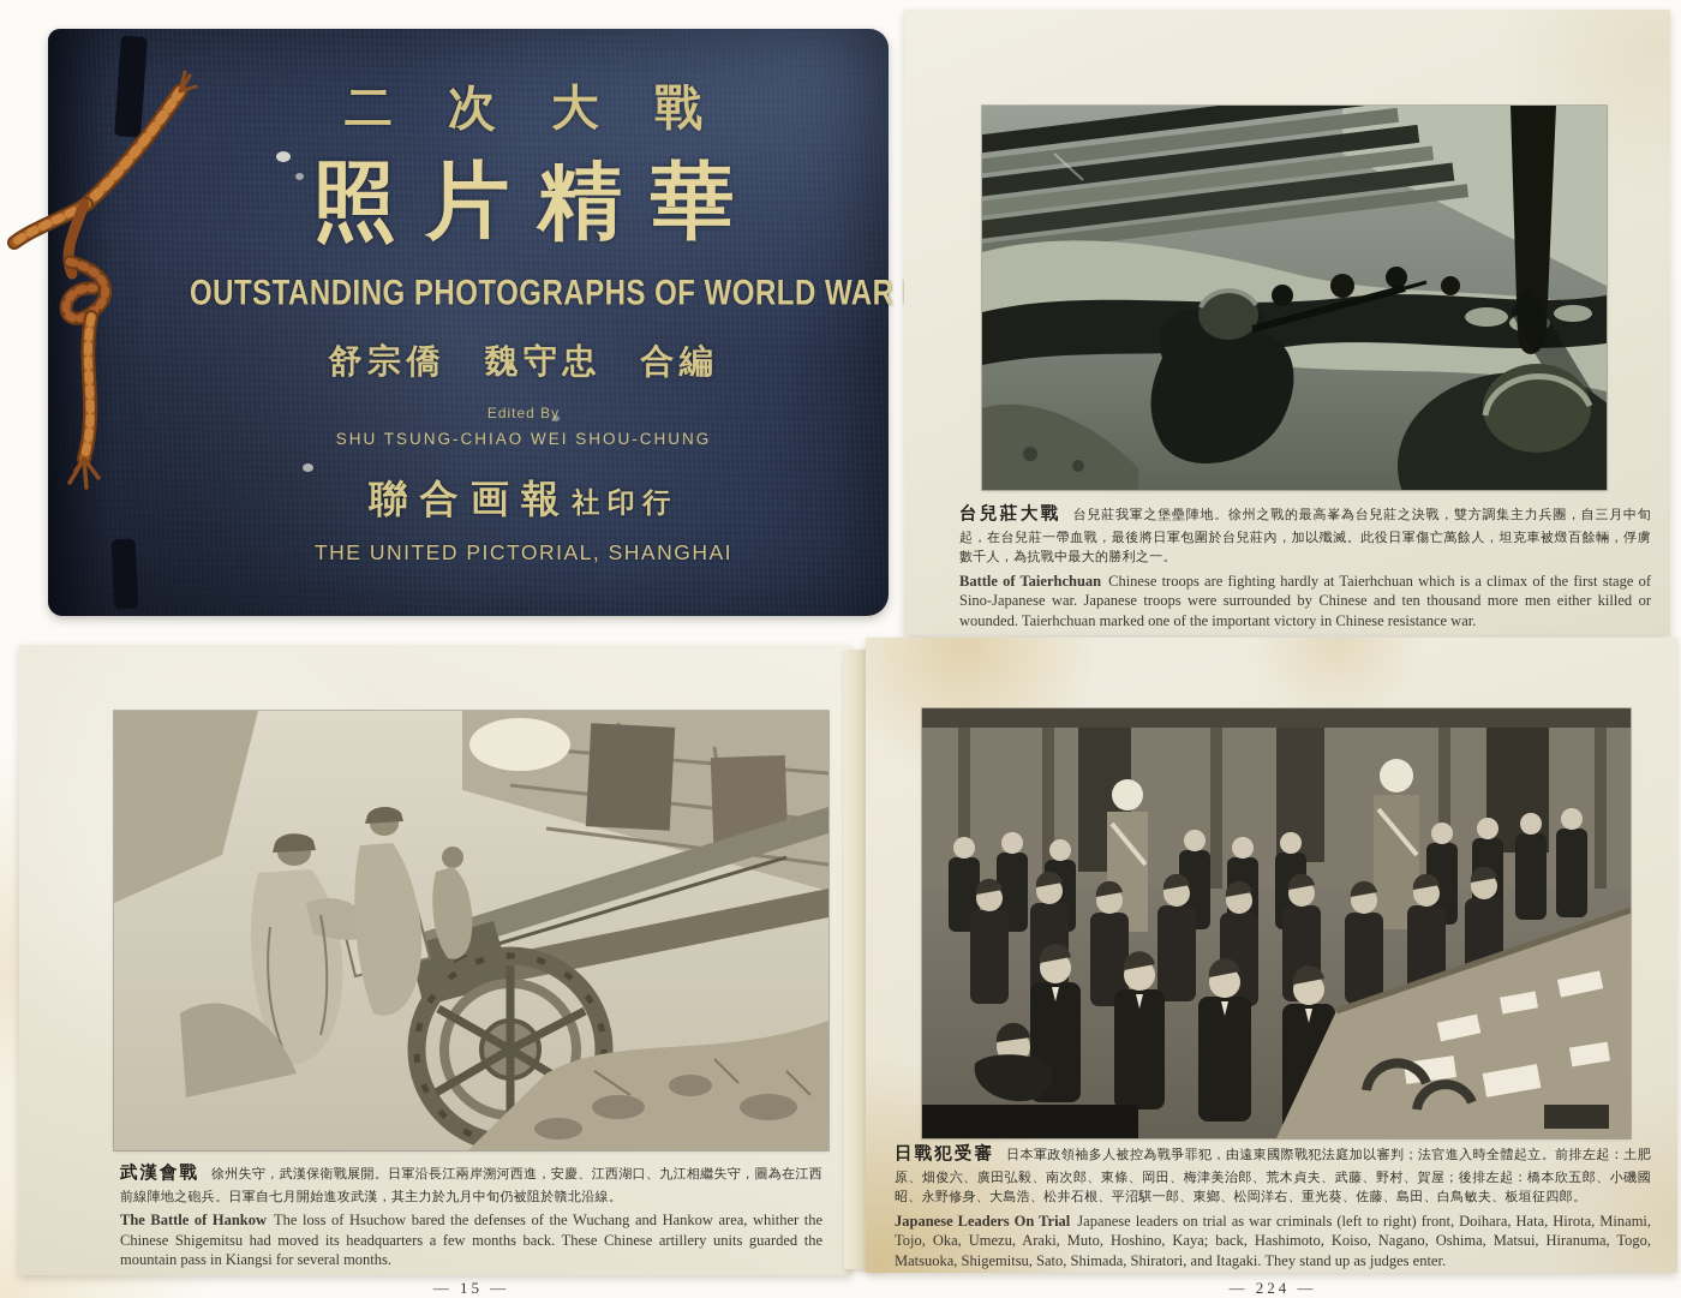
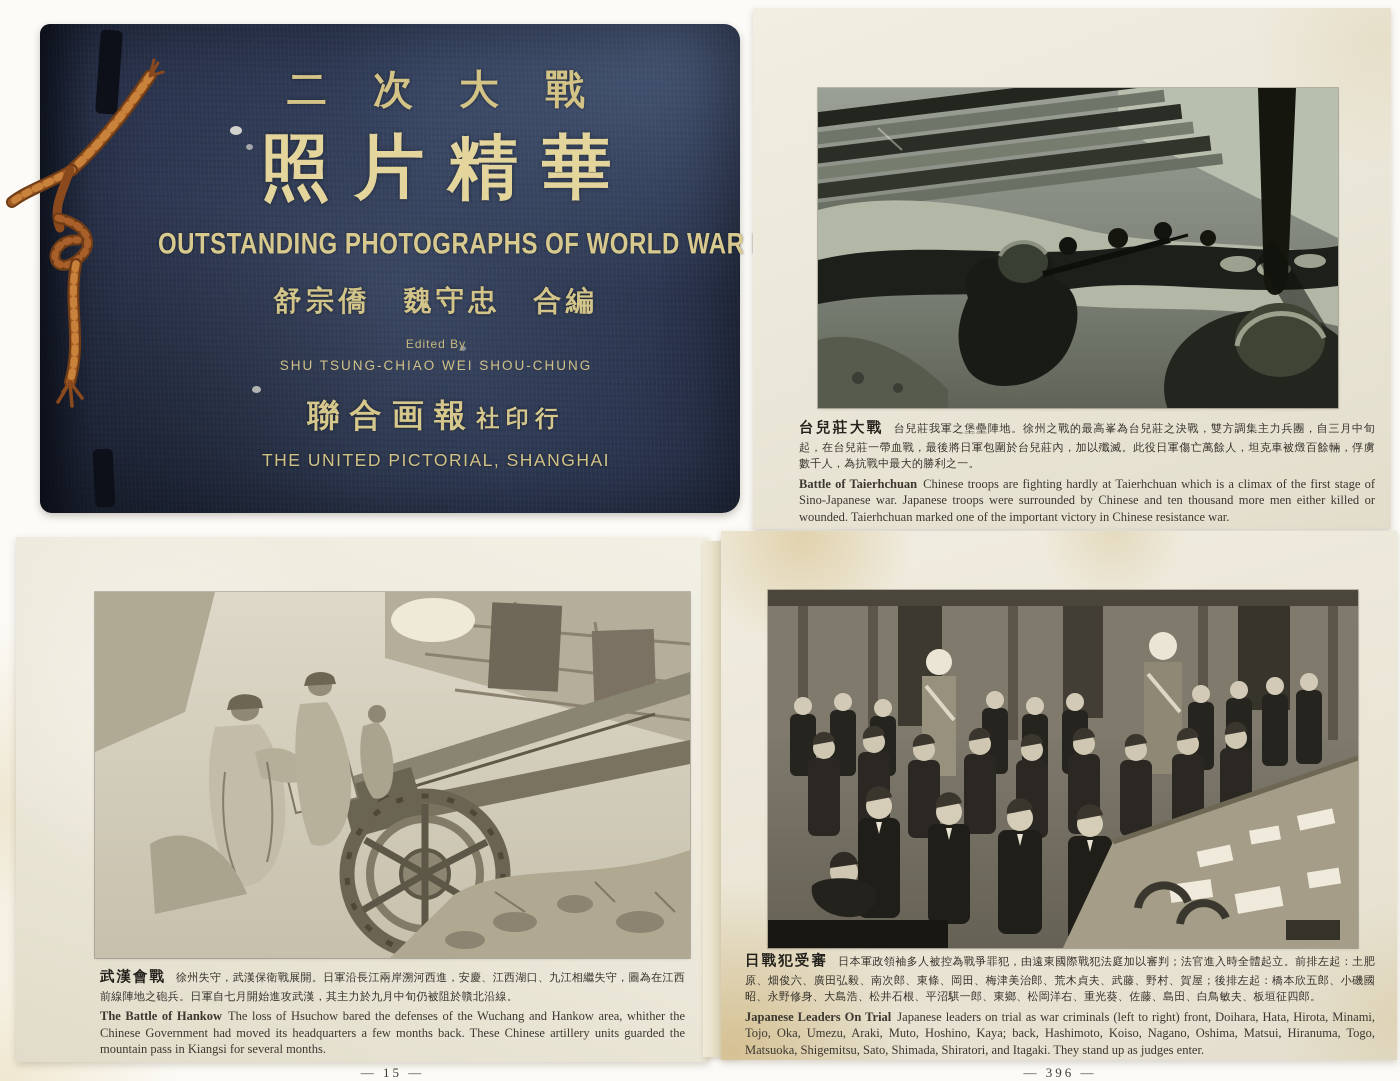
  二次大戰
  照片精華
  OUTSTANDING PHOTOGRAPHS OF WORLD WAR
  舒宗僑 魏守忠 合編
  Edited By
  SHU TSUNG-CHIAO WEI SHOU-CHUNG
  聯合画報社印行
  THE UNITED PICTORIAL, SHANGHAI
  台兒莊大戰 台兒莊我軍之堡壘陣地。徐州之戰的最高峯為台兒莊之決戰，雙方調集主力兵團，自三月中旬起，在台兒莊一帶血戰，最後將日軍包圍於台兒莊內，加以殲滅。此役日軍傷亡萬餘人，坦克車被燬百餘輛，俘虜數千人，為抗戰中最大的勝利之一。
  Battle of Taierhchuan Chinese troops are fighting hardly at Taierhchuan which is a climax of the first stage of Sino-Japanese war. Japanese troops were surrounded by Chinese and ten thousand more men either killed or wounded. Taierhchuan marked one of the important victory in Chinese resistance war.
  武漢會戰 徐州失守，武漢保衛戰展開。日軍沿長江兩岸溯河西進，安慶、江西湖口、九江相繼失守，圖為在江西前線陣地之砲兵。日軍自七月開始進攻武漢，其主力於九月中旬仍被阻於贛北沿線。
- The Battle of Hankow The loss of Hsuchow bared the defenses of the Wuchang and Hankow area, whither the Chinese Shigemitsu had moved its headquarters a few months back. These Chinese artillery units guarded the mountain pass in Kiangsi for several months.
+ The Battle of Hankow The loss of Hsuchow bared the defenses of the Wuchang and Hankow area, whither the Chinese Government had moved its headquarters a few months back. These Chinese artillery units guarded the mountain pass in Kiangsi for several months.
  — 15 —
  日戰犯受審 日本軍政領袖多人被控為戰爭罪犯，由遠東國際戰犯法庭加以審判；法官進入時全體起立。前排左起：土肥原、畑俊六、廣田弘毅、南次郎、東條、岡田、梅津美治郎、荒木貞夫、武藤、野村、賀屋；後排左起：橋本欣五郎、小磯國昭、永野修身、大島浩、松井石根、平沼騏一郎、東鄉、松岡洋右、重光葵、佐藤、島田、白鳥敏夫、板垣征四郎。
  Japanese Leaders On Trial Japanese leaders on trial as war criminals (left to right) front, Doihara, Hata, Hirota, Minami, Tojo, Oka, Umezu, Araki, Muto, Hoshino, Kaya; back, Hashimoto, Koiso, Nagano, Oshima, Matsui, Hiranuma, Togo, Matsuoka, Shigemitsu, Sato, Shimada, Shiratori, and Itagaki. They stand up as judges enter.
- — 224 —
+ — 396 —
